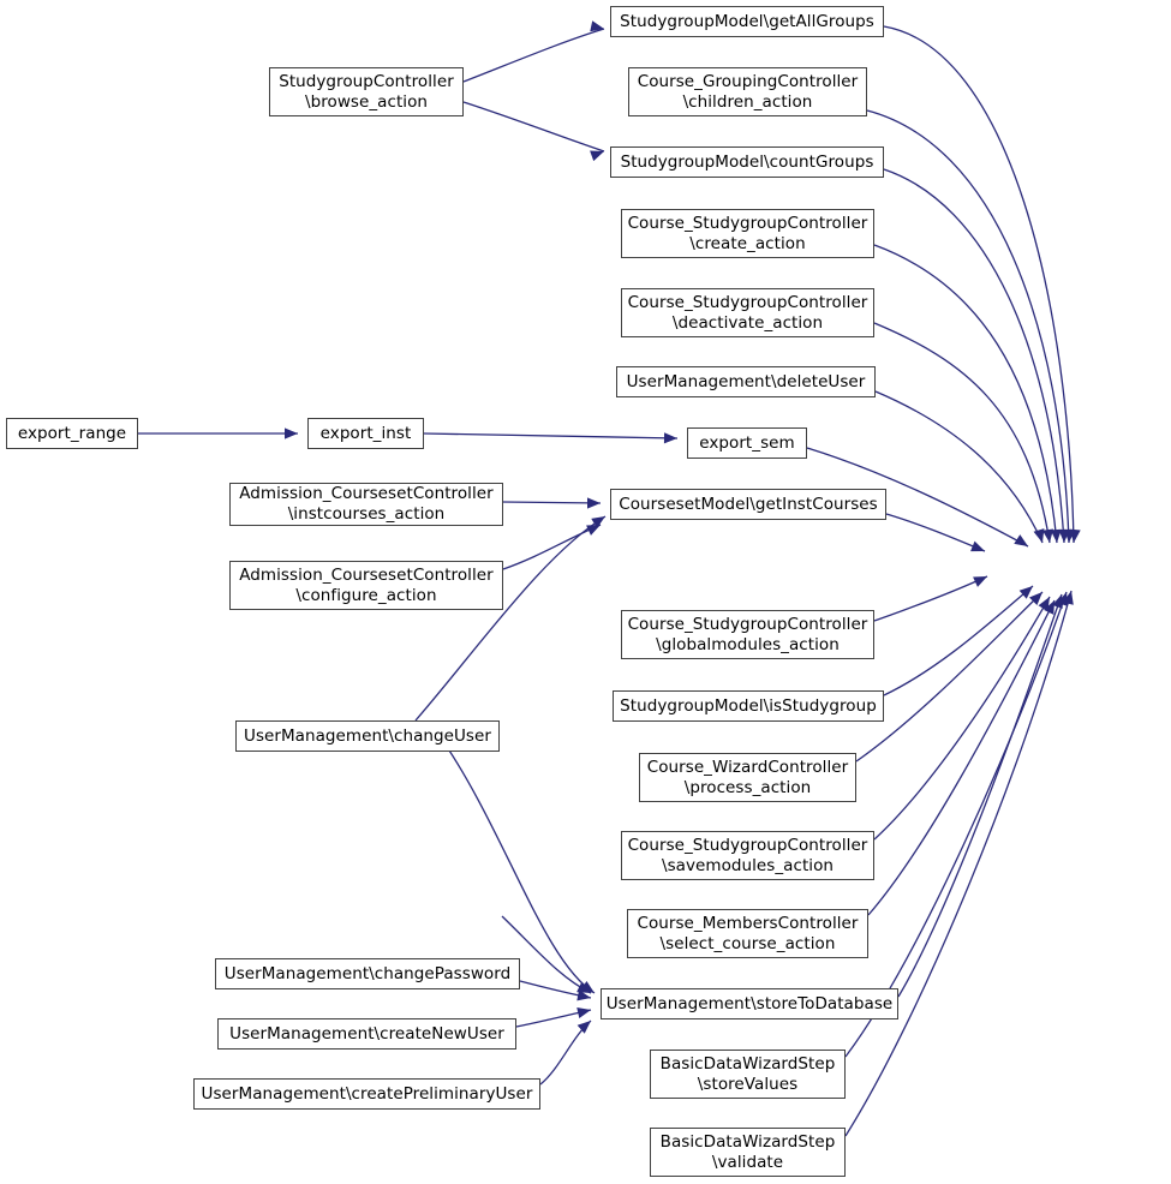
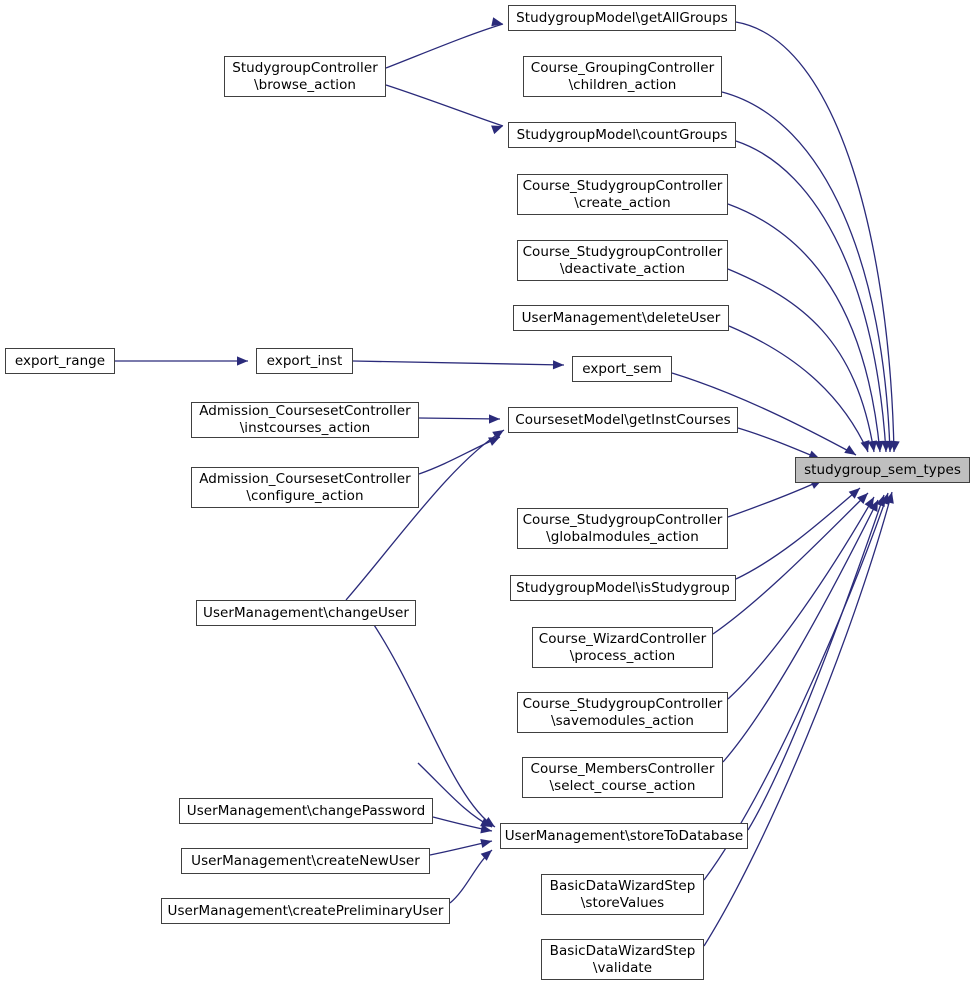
  StudygroupController
  \browse_action
  StudygroupModel\getAllGroups
  Course_GroupingController
  \children_action
  StudygroupModel\countGroups
  Course_StudygroupController
  \create_action
  Course_StudygroupController
  \deactivate_action
  UserManagement\deleteUser
  export_range
  export_inst
  export_sem
  Admission_CoursesetController
  \instcourses_action
  CoursesetModel\getInstCourses
  Admission_CoursesetController
  \configure_action
+ studygroup_sem_types
  Course_StudygroupController
  \globalmodules_action
  StudygroupModel\isStudygroup
  Course_WizardController
  \process_action
  UserManagement\changeUser
  Course_StudygroupController
  \savemodules_action
  Course_MembersController
  \select_course_action
  UserManagement\changePassword
  UserManagement\storeToDatabase
  UserManagement\createNewUser
  BasicDataWizardStep
  \storeValues
  UserManagement\createPreliminaryUser
  BasicDataWizardStep
  \validate
